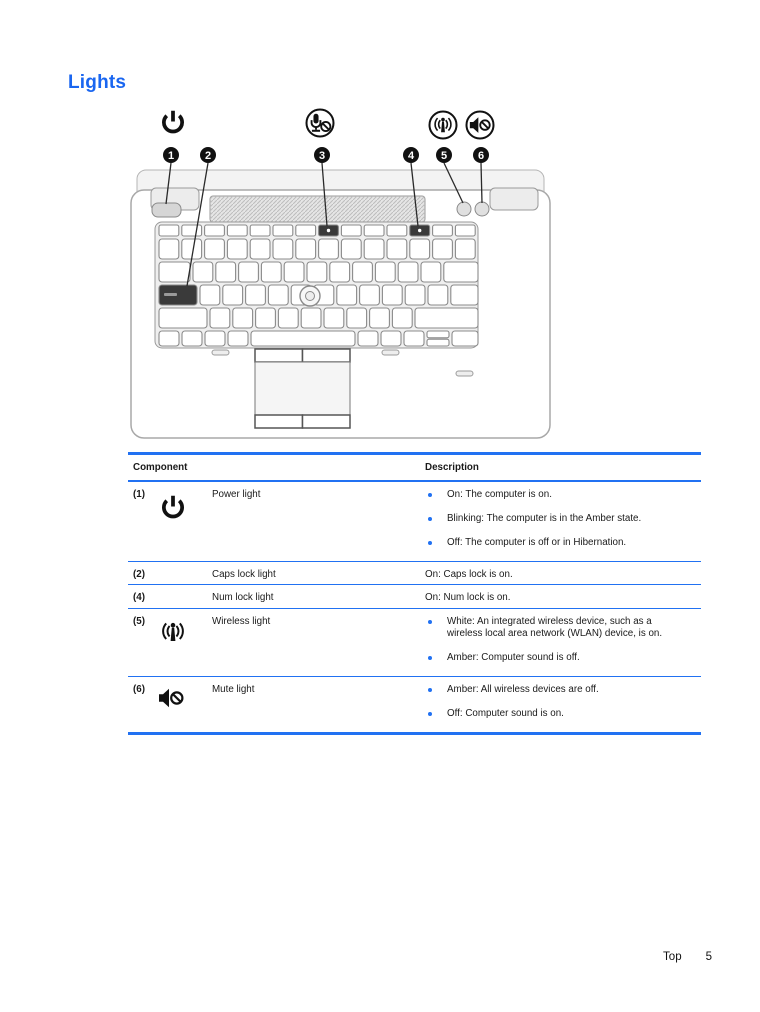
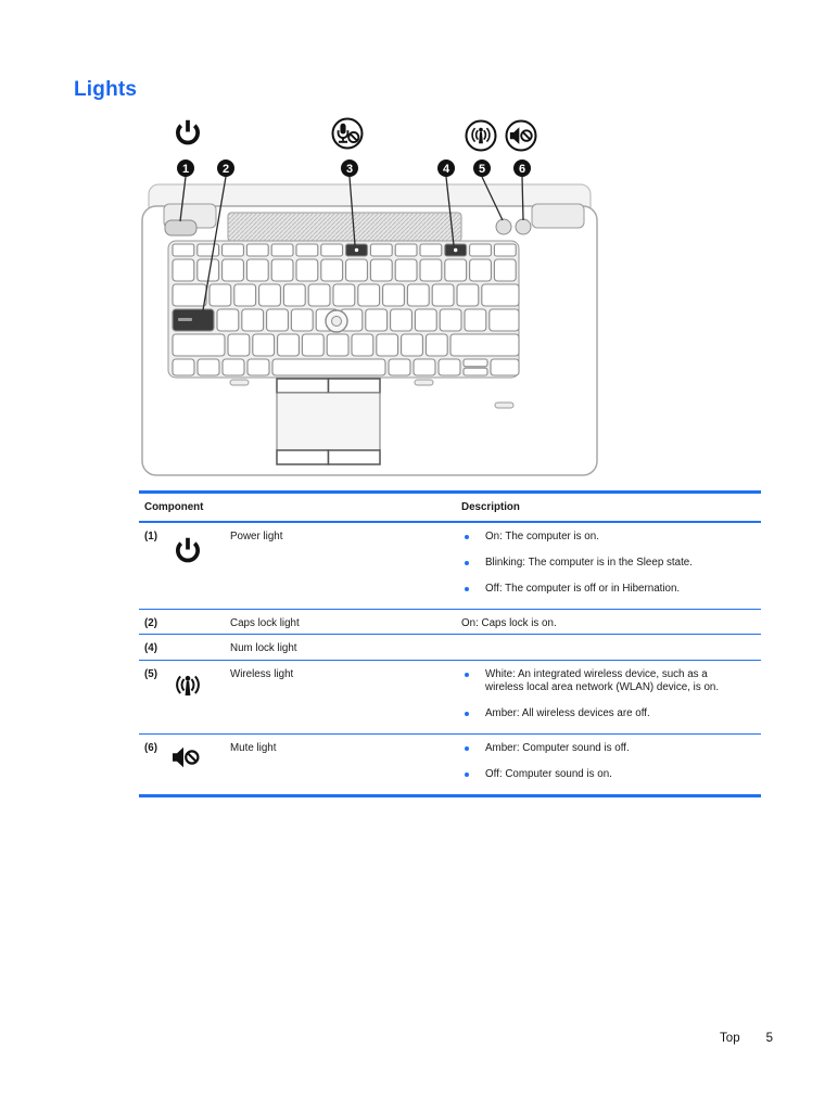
  Lights
  1
  2
  3
  4
  5
  6
  Component
  Description
  (1)
  Power light
  On: The computer is on.
- Blinking: The computer is in the Amber state.
+ Blinking: The computer is in the Sleep state.
  Off: The computer is off or in Hibernation.
  (2)
  Caps lock light
  On: Caps lock is on.
  (4)
  Num lock light
- On: Num lock is on.
  (5)
  Wireless light
  White: An integrated wireless device, such as a wireless local area network (WLAN) device, is on.
- Amber: Computer sound is off.
+ Amber: All wireless devices are off.
  (6)
  Mute light
- Amber: All wireless devices are off.
+ Amber: Computer sound is off.
  Off: Computer sound is on.
  Top 5
